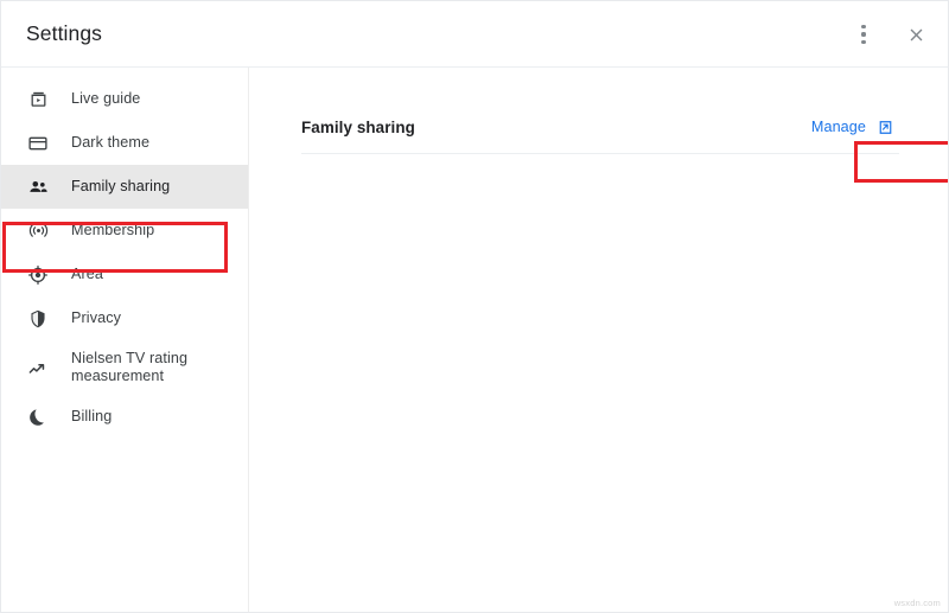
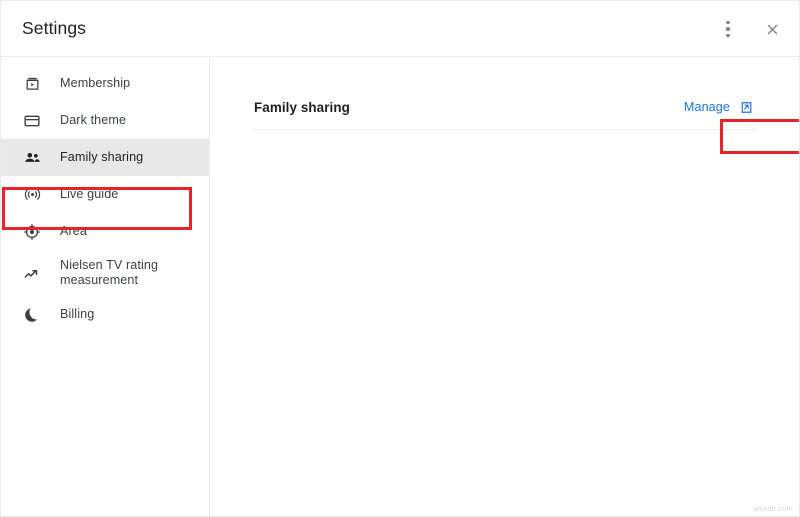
  Settings
- Live guide
+ Membership
  Dark theme
  Family sharing
- Membership
+ Live guide
  Area
- Privacy
  Nielsen TV rating
  measurement
  Billing
  Family sharing
  Manage
  wsxdn.com
